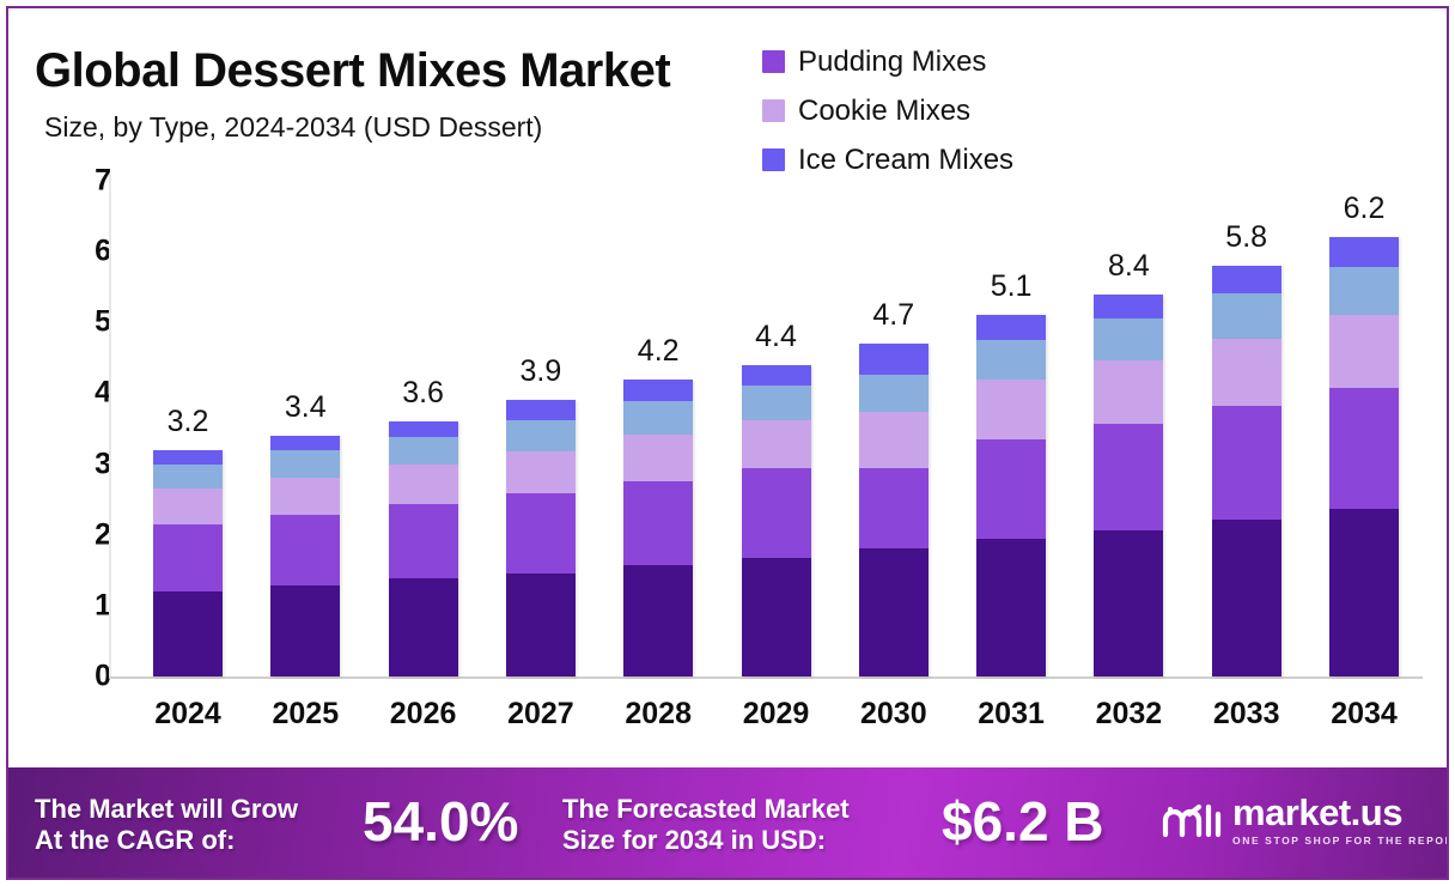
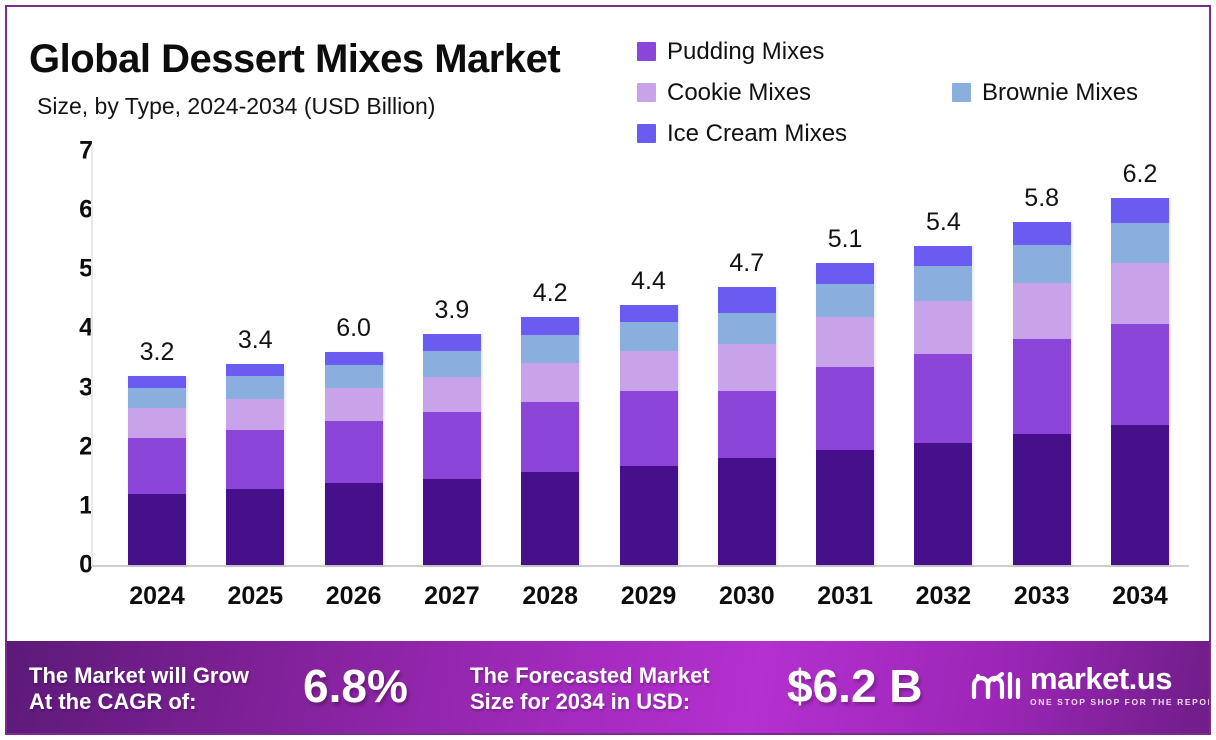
  Global Dessert Mixes Market
- Size, by Type, 2024-2034 (USD Dessert)
+ Size, by Type, 2024-2034 (USD Billion)
  Pudding Mixes
  Cookie Mixes
+ Brownie Mixes
  Ice Cream Mixes
  0
  1
  2
  3
  4
  5
  6
  7
  3.2
  2024
  3.4
  2025
- 3.6
+ 6.0
  2026
  3.9
  2027
  4.2
  2028
  4.4
  2029
  4.7
  2030
  5.1
  2031
- 8.4
+ 5.4
  2032
  5.8
  2033
  6.2
  2034
  The Market will Grow
  At the CAGR of:
- 54.0%
+ 6.8%
  The Forecasted Market
  Size for 2034 in USD:
  $6.2 B
  market.us
  ONE STOP SHOP FOR THE REPO
